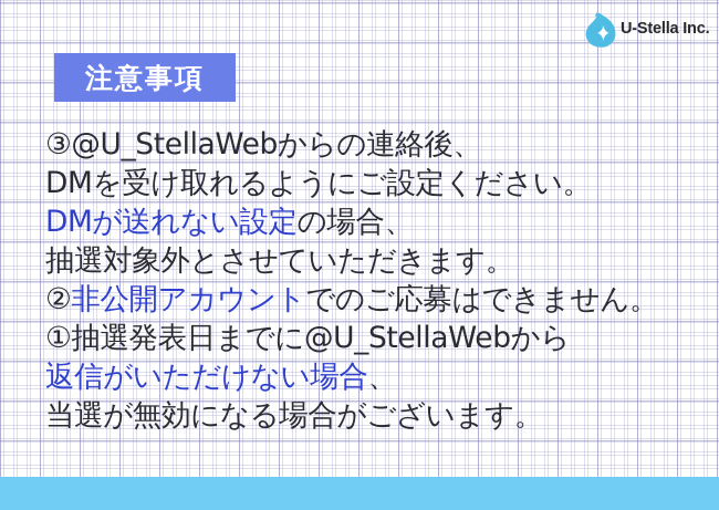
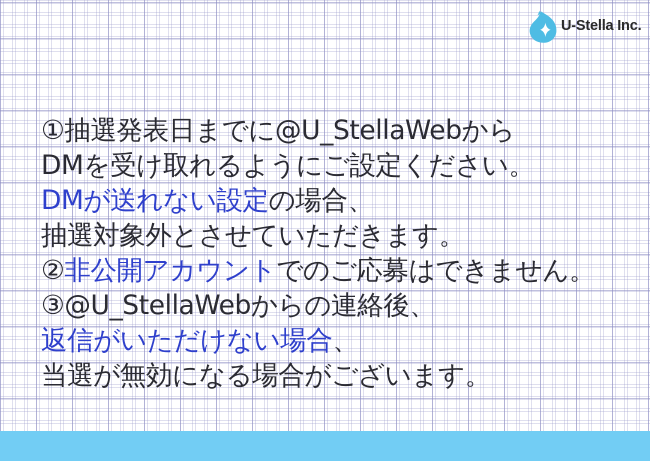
  U-Stella Inc.
- 注意事項
- ③@U_StellaWebからの連絡後、
+ ①抽選発表日までに@U_StellaWebから
  DMを受け取れるようにご設定ください。
  DMが送れない設定の場合、
  抽選対象外とさせていただきます。
  ②非公開アカウントでのご応募はできません。
- ①抽選発表日までに@U_StellaWebから
+ ③@U_StellaWebからの連絡後、
  返信がいただけない場合、
  当選が無効になる場合がございます。
